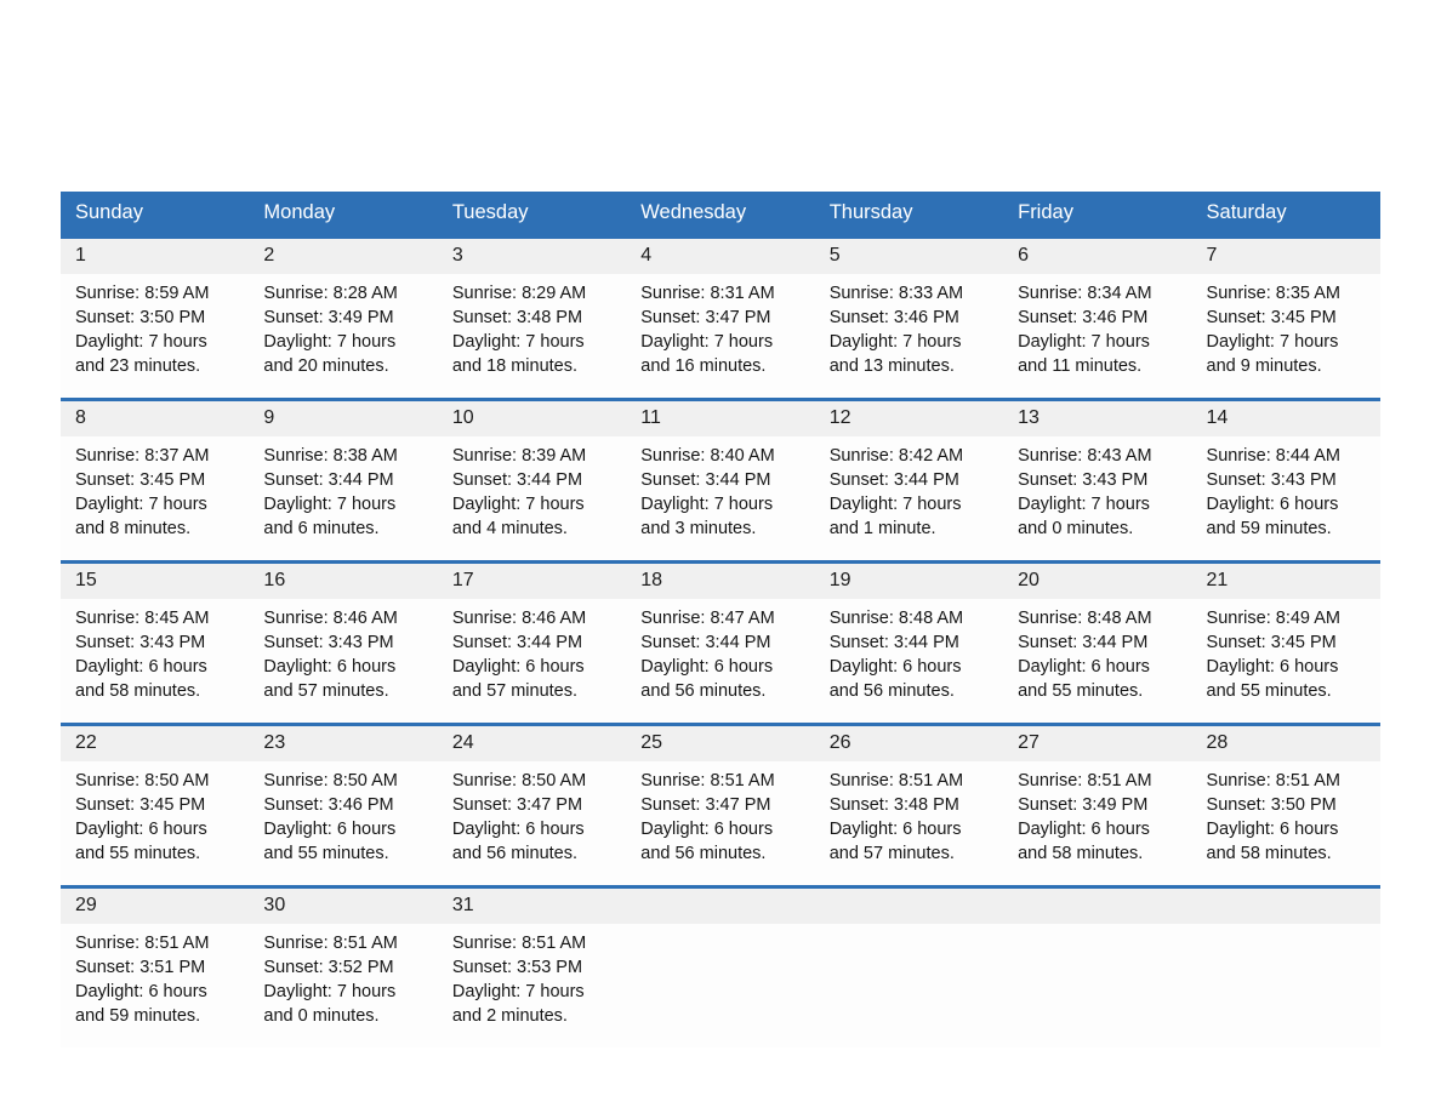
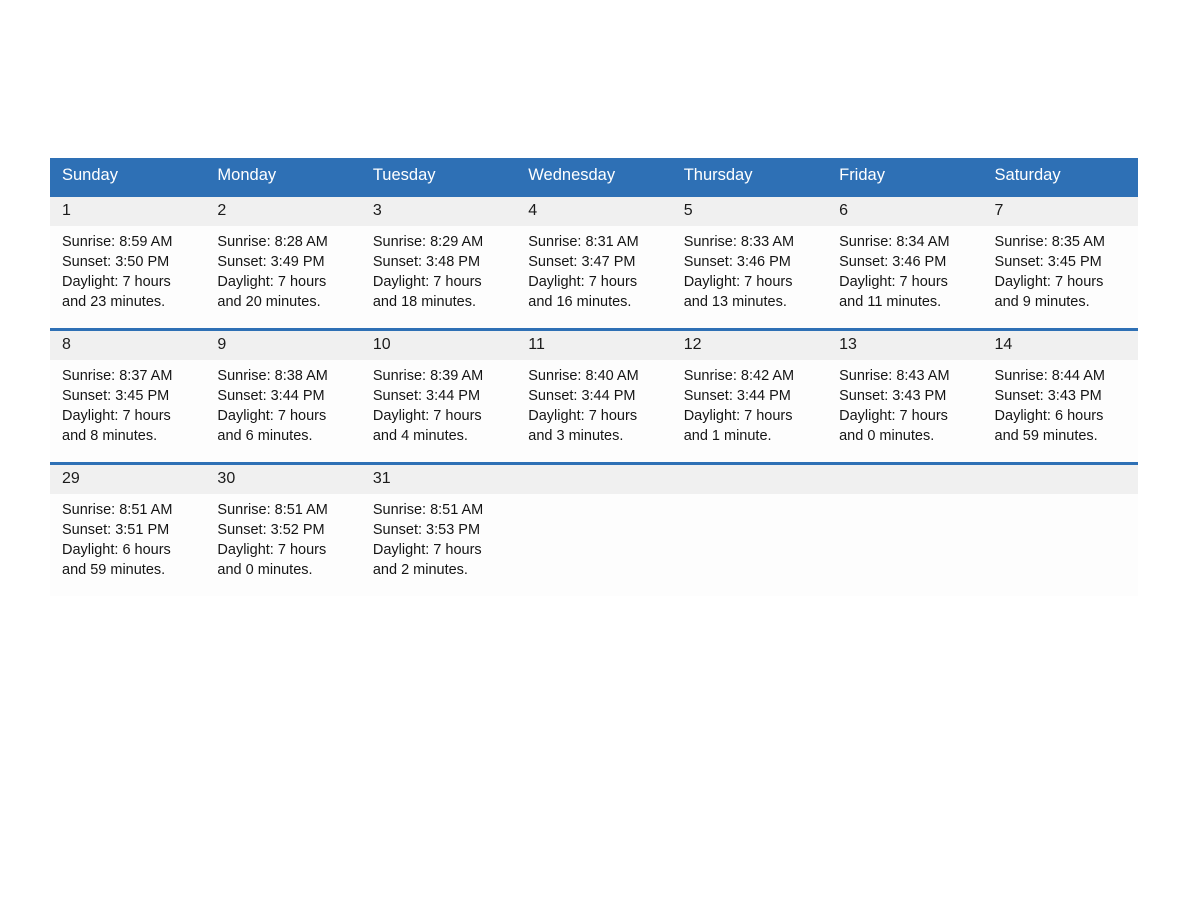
  Sunday	Monday	Tuesday	Wednesday	Thursday	Friday	Saturday
  1 Sunrise: 8:59 AM Sunset: 3:50 PM Daylight: 7 hours and 23 minutes.	2 Sunrise: 8:28 AM Sunset: 3:49 PM Daylight: 7 hours and 20 minutes.	3 Sunrise: 8:29 AM Sunset: 3:48 PM Daylight: 7 hours and 18 minutes.	4 Sunrise: 8:31 AM Sunset: 3:47 PM Daylight: 7 hours and 16 minutes.	5 Sunrise: 8:33 AM Sunset: 3:46 PM Daylight: 7 hours and 13 minutes.	6 Sunrise: 8:34 AM Sunset: 3:46 PM Daylight: 7 hours and 11 minutes.	7 Sunrise: 8:35 AM Sunset: 3:45 PM Daylight: 7 hours and 9 minutes.
  8 Sunrise: 8:37 AM Sunset: 3:45 PM Daylight: 7 hours and 8 minutes.	9 Sunrise: 8:38 AM Sunset: 3:44 PM Daylight: 7 hours and 6 minutes.	10 Sunrise: 8:39 AM Sunset: 3:44 PM Daylight: 7 hours and 4 minutes.	11 Sunrise: 8:40 AM Sunset: 3:44 PM Daylight: 7 hours and 3 minutes.	12 Sunrise: 8:42 AM Sunset: 3:44 PM Daylight: 7 hours and 1 minute.	13 Sunrise: 8:43 AM Sunset: 3:43 PM Daylight: 7 hours and 0 minutes.	14 Sunrise: 8:44 AM Sunset: 3:43 PM Daylight: 6 hours and 59 minutes.
- 15 Sunrise: 8:45 AM Sunset: 3:43 PM Daylight: 6 hours and 58 minutes.	16 Sunrise: 8:46 AM Sunset: 3:43 PM Daylight: 6 hours and 57 minutes.	17 Sunrise: 8:46 AM Sunset: 3:44 PM Daylight: 6 hours and 57 minutes.	18 Sunrise: 8:47 AM Sunset: 3:44 PM Daylight: 6 hours and 56 minutes.	19 Sunrise: 8:48 AM Sunset: 3:44 PM Daylight: 6 hours and 56 minutes.	20 Sunrise: 8:48 AM Sunset: 3:44 PM Daylight: 6 hours and 55 minutes.	21 Sunrise: 8:49 AM Sunset: 3:45 PM Daylight: 6 hours and 55 minutes.
- 22 Sunrise: 8:50 AM Sunset: 3:45 PM Daylight: 6 hours and 55 minutes.	23 Sunrise: 8:50 AM Sunset: 3:46 PM Daylight: 6 hours and 55 minutes.	24 Sunrise: 8:50 AM Sunset: 3:47 PM Daylight: 6 hours and 56 minutes.	25 Sunrise: 8:51 AM Sunset: 3:47 PM Daylight: 6 hours and 56 minutes.	26 Sunrise: 8:51 AM Sunset: 3:48 PM Daylight: 6 hours and 57 minutes.	27 Sunrise: 8:51 AM Sunset: 3:49 PM Daylight: 6 hours and 58 minutes.	28 Sunrise: 8:51 AM Sunset: 3:50 PM Daylight: 6 hours and 58 minutes.
  29 Sunrise: 8:51 AM Sunset: 3:51 PM Daylight: 6 hours and 59 minutes.	30 Sunrise: 8:51 AM Sunset: 3:52 PM Daylight: 7 hours and 0 minutes.	31 Sunrise: 8:51 AM Sunset: 3:53 PM Daylight: 7 hours and 2 minutes.
